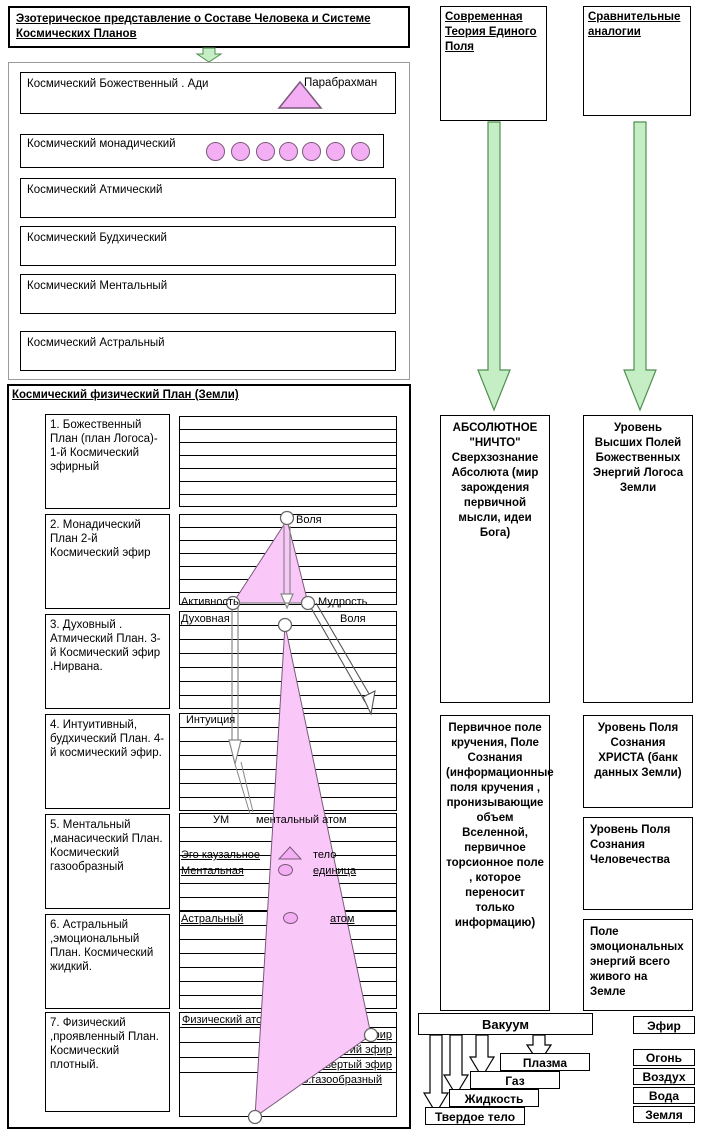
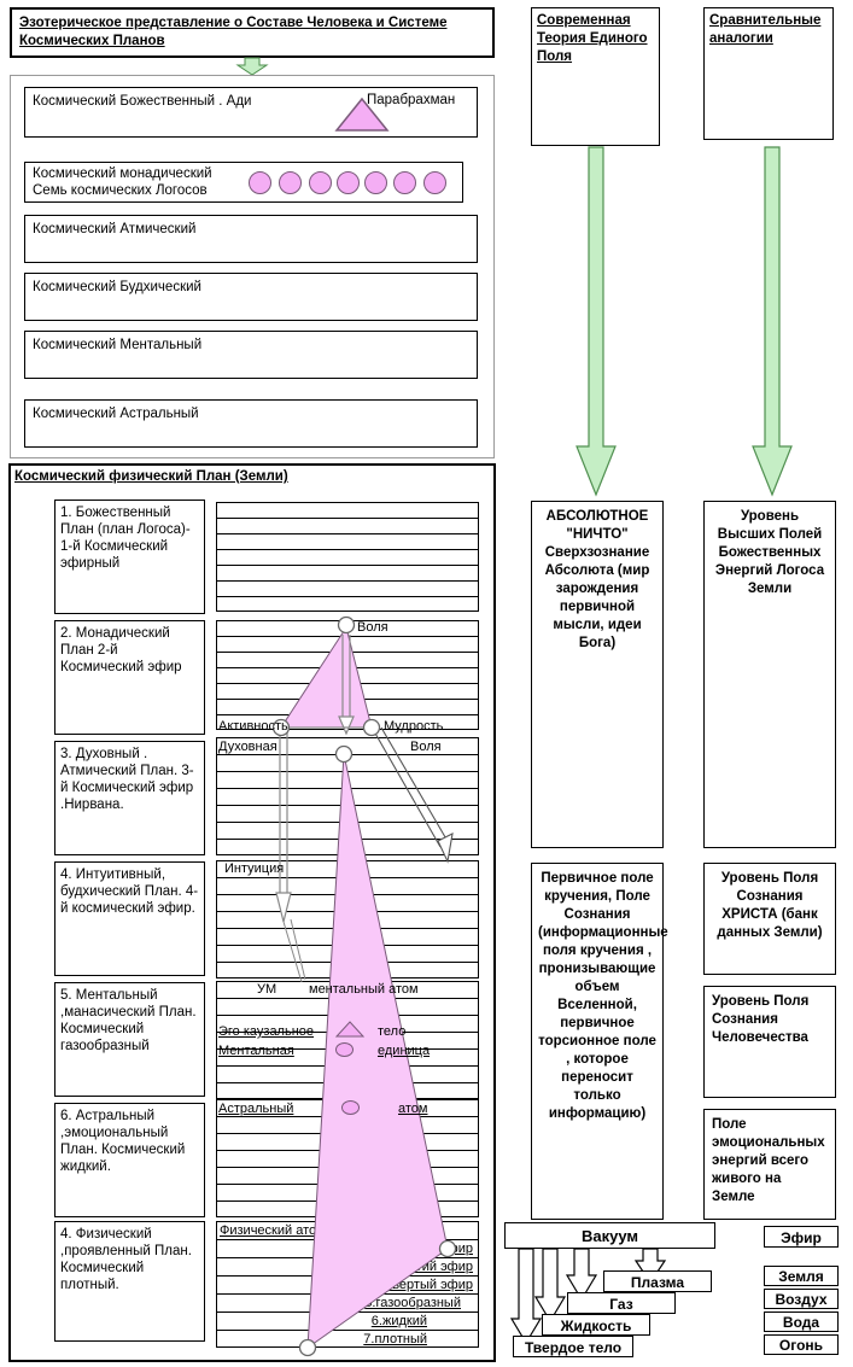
  Эзотерическое представление о Составе Человека и Системе Космических Планов
  Космический Божественный . Ади
  Парабрахман
  Космический монадический
+ Семь космических Логосов
  Космический Атмический
  Космический Будхический
  Космический Ментальный
  Космический Астральный
  Космический физический План (Земли)
  1. Божественный План (план Логоса)- 1-й Космический эфирный
  2. Монадический План 2-й Космический эфир
  3. Духовный . Атмический План. 3-й Космический эфир .Нирвана.
  4. Интуитивный, будхический План. 4-й космический эфир.
  5. Ментальный ,манасический План. Космический газообразный
  6. Астральный ,эмоциональный План. Космический жидкий.
- 7. Физический ,проявленный План. Космический плотный.
+ 4. Физический ,проявленный План. Космический плотный.
  .газообразный
+ 6.жидкий
+ 7.плотный
  Воля
  Активность
  Мудрость
  Духовная
  Воля
  Интуиция
  УМ
  ментальный атом
  Эго каузальное
  тело
  Ментальная
  единица
  Астральный
  атом
  Современная Теория Единого Поля
  АБСОЛЮТНОЕ "НИЧТО" Сверхзознание Абсолюта (мир зарождения первичной мысли, идеи Бога)
  Первичное поле кручения, Поле Сознания (информационные поля кручения , пронизывающие объем Вселенной, первичное торсионное поле , которое переносит только информацию)
  Сравнительные аналогии
  Уровень Высших Полей Божественных Энергий Логоса Земли
  Уровень Поля Сознания ХРИСТА (банк данных Земли)
  Уровень Поля Сознания Человечества
  Поле эмоциональных энергий всего живого на Земле
  Вакуум
  Плазма
  Газ
  Жидкость
  Твердое тело
  Эфир
- Огонь
+ Земля
  Воздух
  Вода
- Земля
+ Огонь
